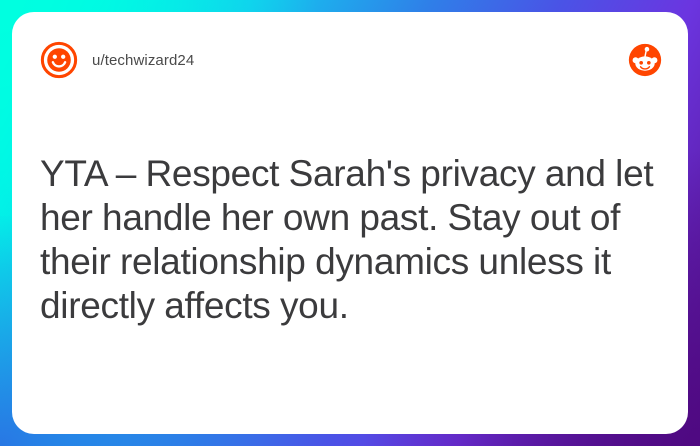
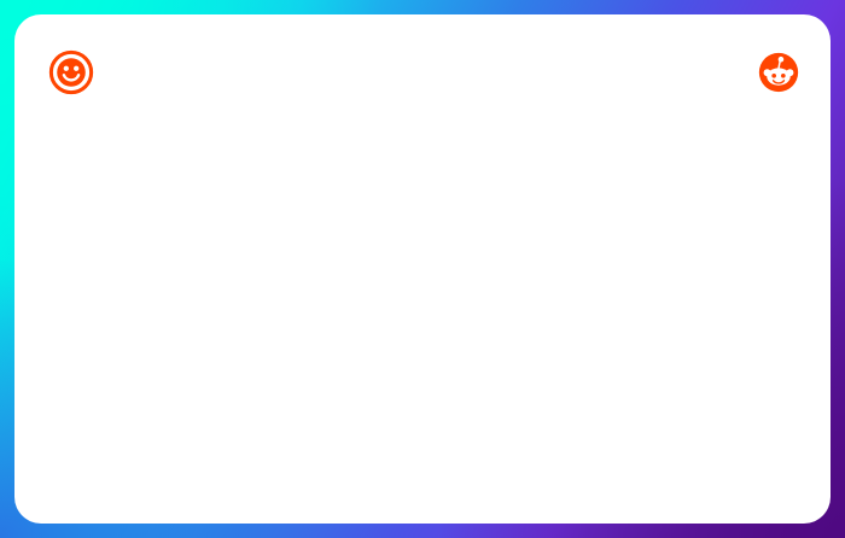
- u/techwizard24
- YTA – Respect Sarah's privacy and let her handle her own past. Stay out of their relationship dynamics unless it directly affects you.
